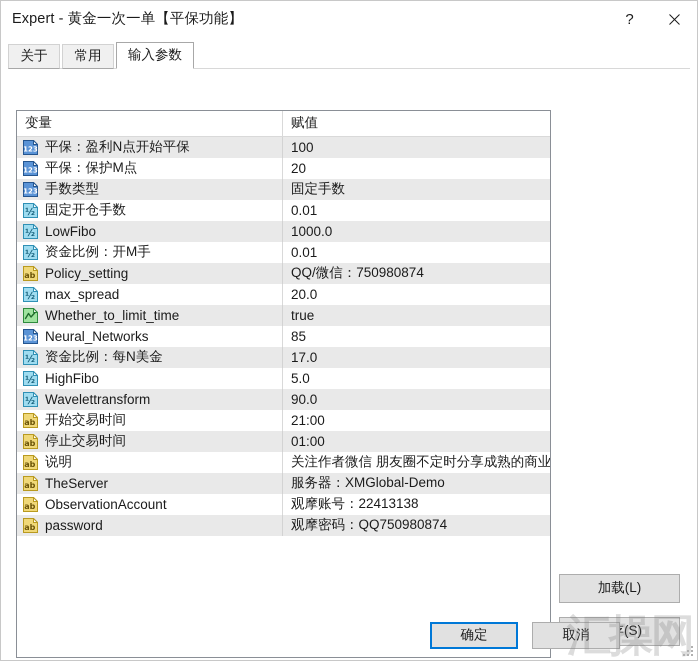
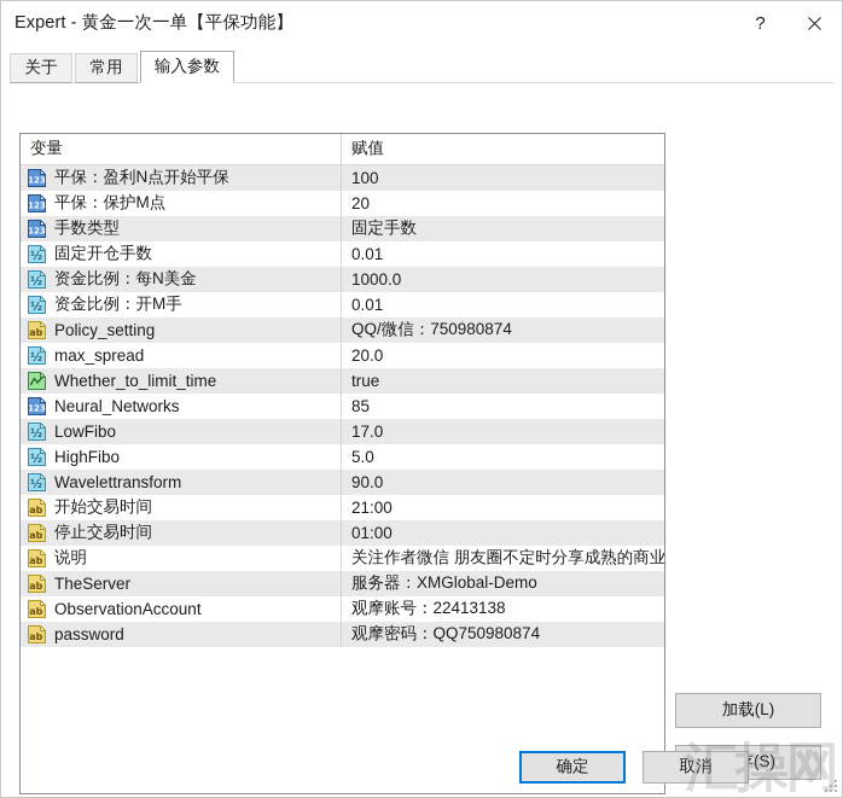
  Expert - 黄金一次一单【平保功能】
  ?
  关于
  常用
  输入参数
  变量
  赋值
  123
  平保：盈利N点开始平保
  100
  123
  平保：保护M点
  20
  123
  手数类型
  固定手数
  ½
  固定开仓手数
  0.01
  ½
- LowFibo
+ 资金比例：每N美金
  1000.0
  ½
  资金比例：开M手
  0.01
  ab
  Policy_setting
  QQ/微信：750980874
  ½
  max_spread
  20.0
  Whether_to_limit_time
  true
  123
  Neural_Networks
  85
  ½
- 资金比例：每N美金
+ LowFibo
  17.0
  ½
  HighFibo
  5.0
  ½
  Wavelettransform
  90.0
  ab
  开始交易时间
  21:00
  ab
  停止交易时间
  01:00
  ab
  说明
  关注作者微信 朋友圈不定时分享成熟的商业
  ab
  TheServer
  服务器：XMGlobal-Demo
  ab
  ObservationAccount
  观摩账号：22413138
  ab
  password
  观摩密码：QQ750980874
  加载(L)
  确定
  取消
  汇操网
